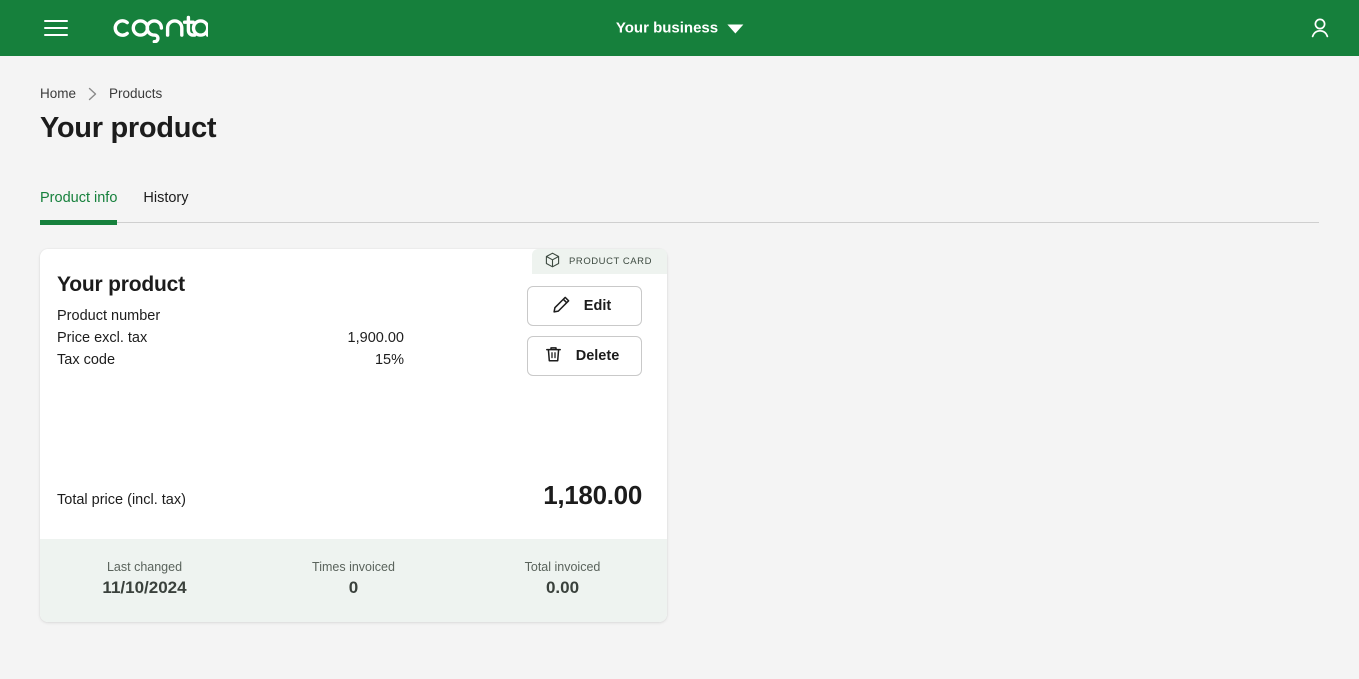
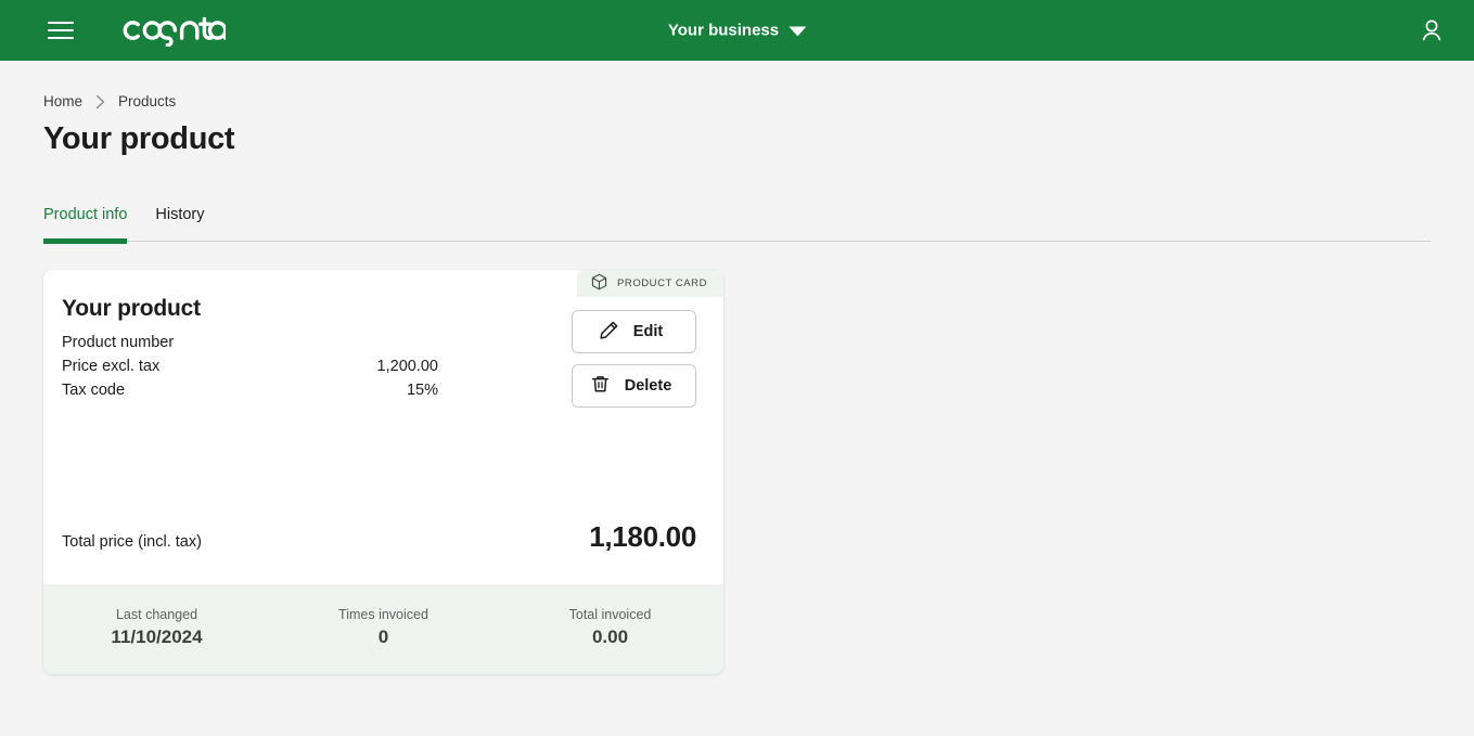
  Your business
  Home
  Products
  Your product
  Product info
  History
  PRODUCT CARD
  Your product
  Product number
  Price excl. tax
- 1,900.00
+ 1,200.00
  Tax code
  15%
  Edit
  Delete
  Total price (incl. tax)
  1,180.00
  Last changed
  11/10/2024
  Times invoiced
  0
  Total invoiced
  0.00
